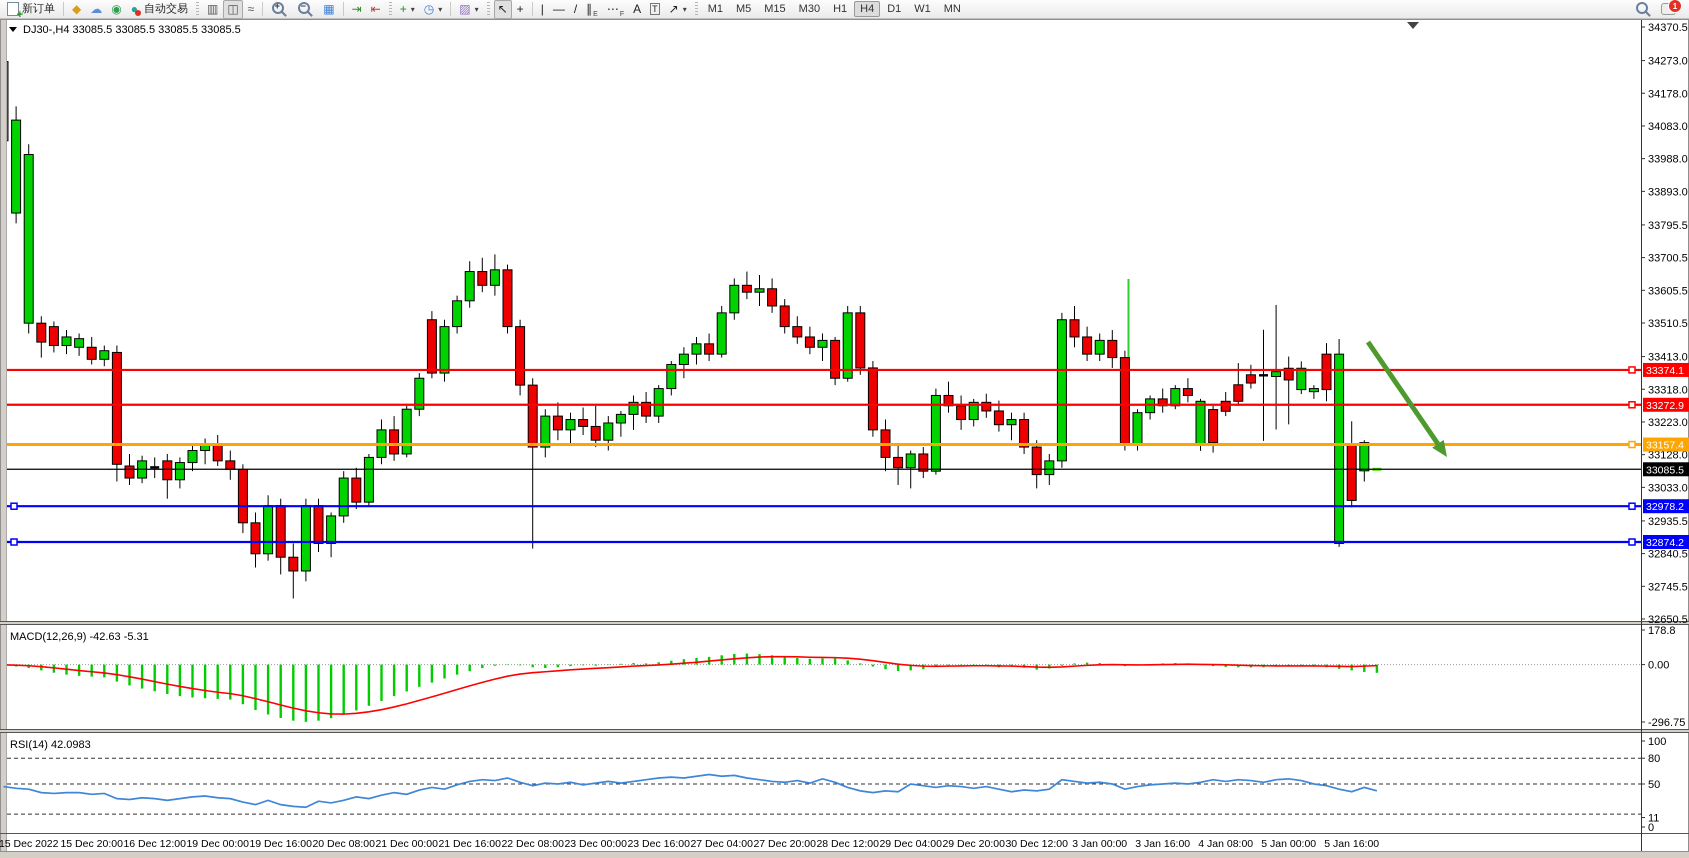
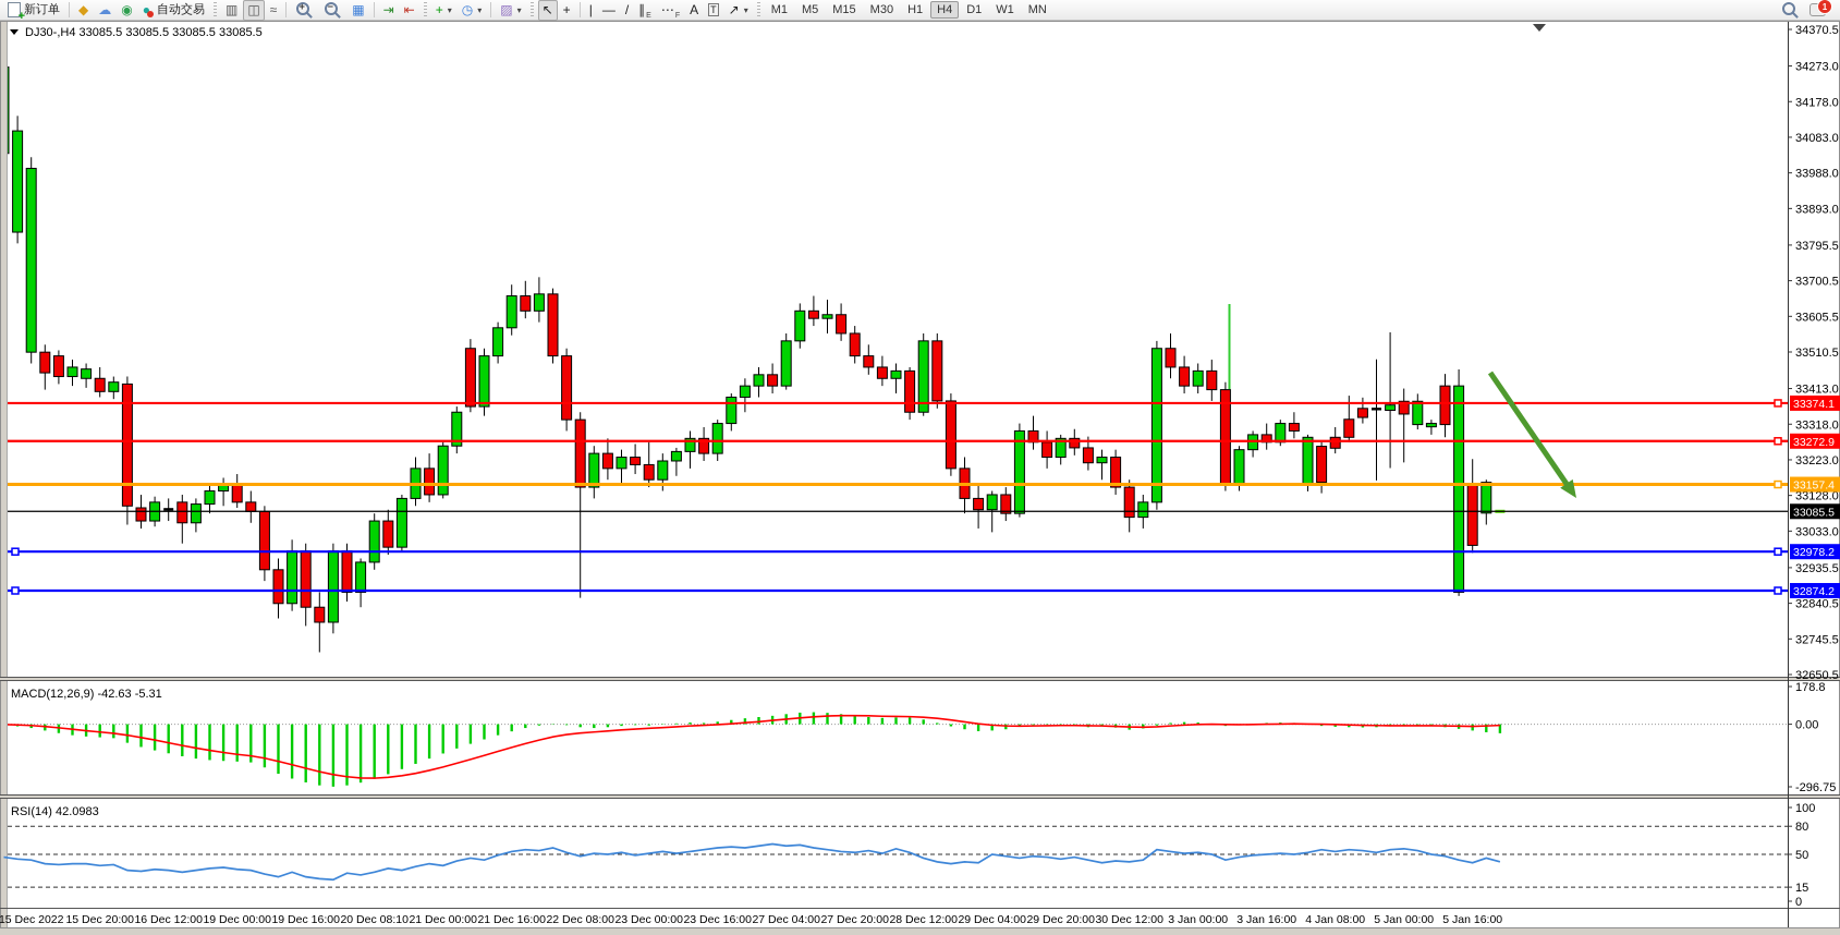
  新订单
  ◆
  ☁
  ◉
  ●
  自动交易
  ▥
  ◫
  ≈
  +
  −
  ▦
  ⇥
  ⇤
  +
  ▾
  ◷
  ▾
  ▨
  ▾
  ↖
  +
  |
  —
  /
  ∥
  ⋯
  A
  T
  ↗
  ▾
  M1
  M5
  M15
  M30
  H1
  H4
  D1
  W1
  MN
  1
  34370.5
  34273.0
  34178.0
  34083.0
  33988.0
  33893.0
  33795.5
  33700.5
  33605.5
  33510.5
  33413.0
  33318.0
  33223.0
  33128.0
  33033.0
  32935.5
  32840.5
  32745.5
  32650.5
  178.8
  0.00
  -296.75
  100
  80
  50
- 11
+ 15
  0
  33374.1
  33272.9
  33157.4
  33085.5
  32978.2
  32874.2
  15 Dec 2022
  15 Dec 20:00
  16 Dec 12:00
  19 Dec 00:00
  19 Dec 16:00
- 20 Dec 08:00
+ 20 Dec 08:10
  21 Dec 00:00
  21 Dec 16:00
  22 Dec 08:00
  23 Dec 00:00
  23 Dec 16:00
  27 Dec 04:00
  27 Dec 20:00
  28 Dec 12:00
  29 Dec 04:00
  29 Dec 20:00
  30 Dec 12:00
  3 Jan 00:00
  3 Jan 16:00
  4 Jan 08:00
  5 Jan 00:00
  5 Jan 16:00
  DJ30-,H4 33085.5 33085.5 33085.5 33085.5
  MACD(12,26,9) -42.63 -5.31
  RSI(14) 42.0983
